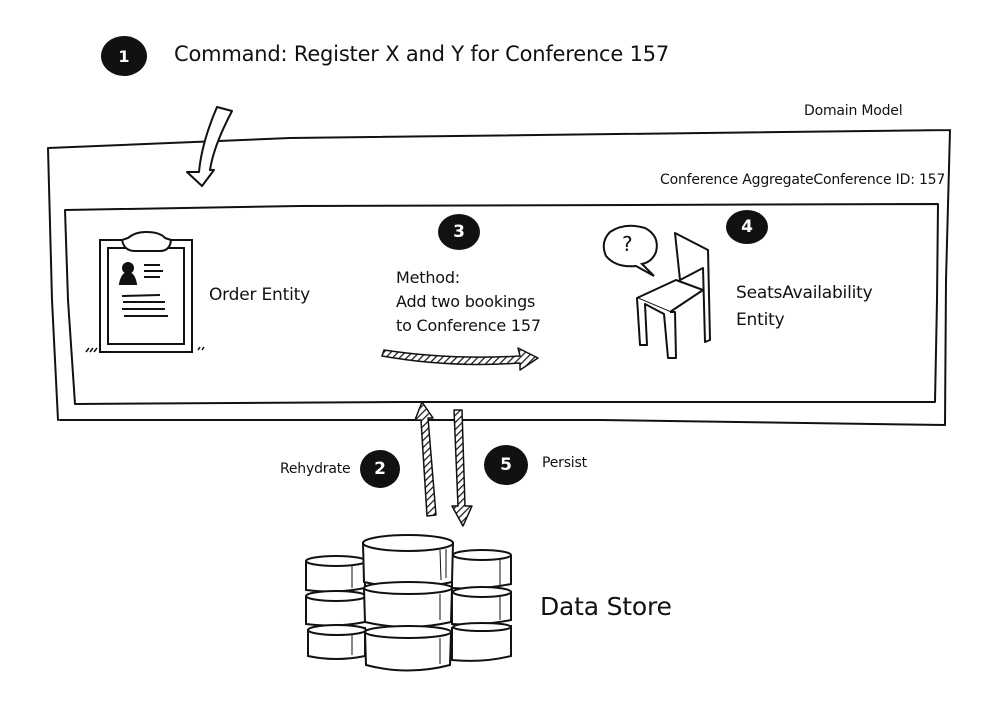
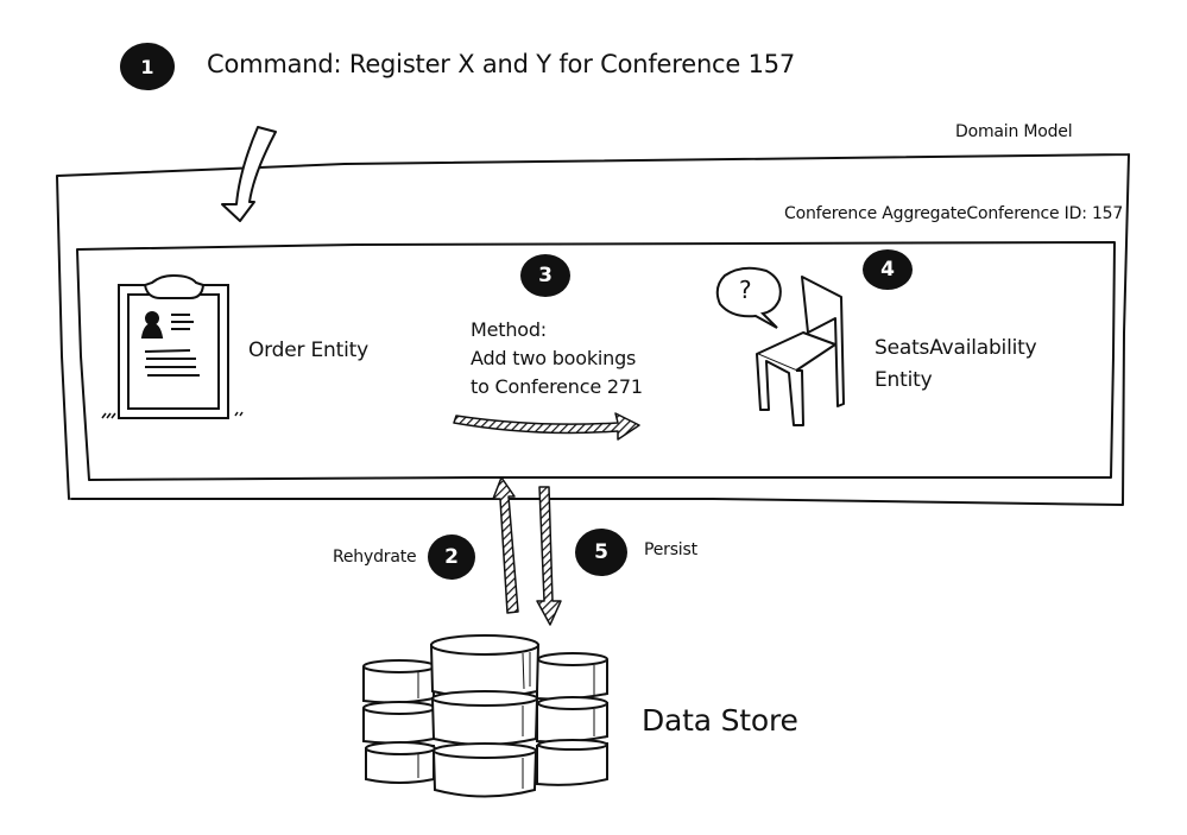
  1
  2
  3
  4
  5
  Command: Register X and Y for Conference 157
  Domain Model
  Conference AggregateConference ID: 157
  Order Entity
  Method:
  Add two bookings
- to Conference 157
+ to Conference 271
  ?
  SeatsAvailability
  Entity
  Rehydrate
  Persist
  Data Store
